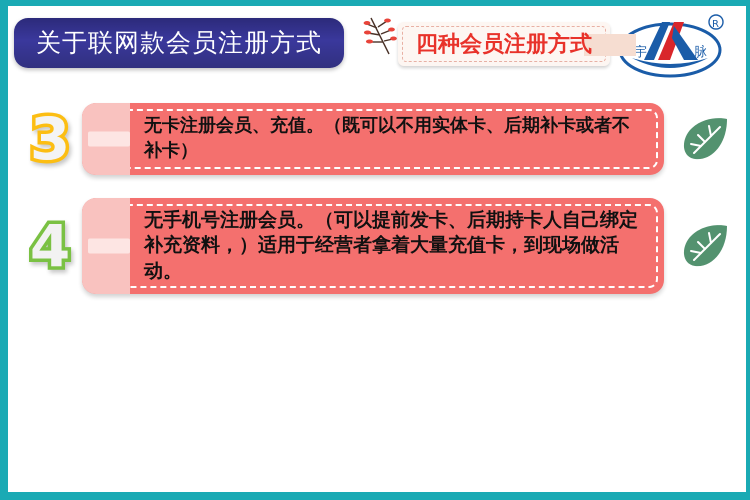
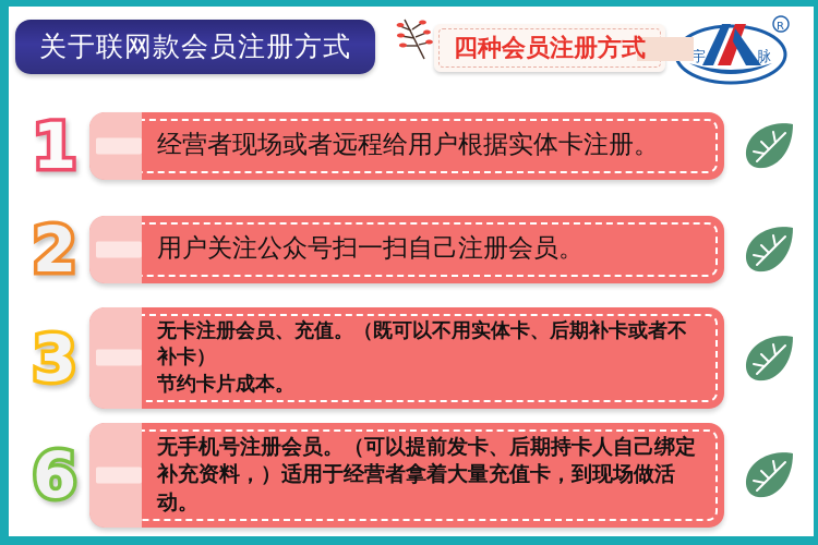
  关于联网款会员注册方式
  四种会员注册方式
  宇
  脉
  R
+ 1
+ 经营者现场或者远程给用户根据实体卡注册。
+ 2
+ 用户关注公众号扫一扫自己注册会员。
  3
  无卡注册会员、充值。（既可以不用实体卡、后期补卡或者不补卡）
+ 节约卡片成本。
- 4
+ 6
  无手机号注册会员。（可以提前发卡、后期持卡人自己绑定
  补充资料，）适用于经营者拿着大量充值卡，到现场做活动。
